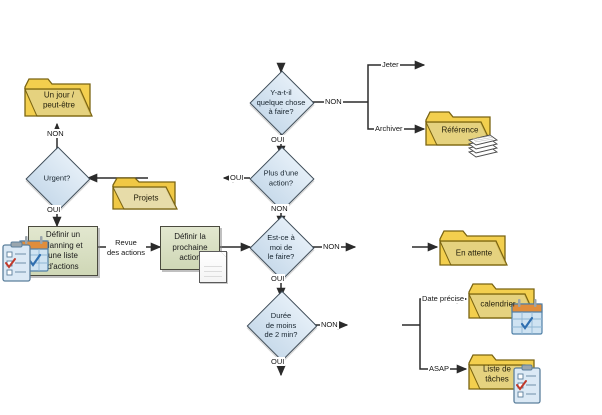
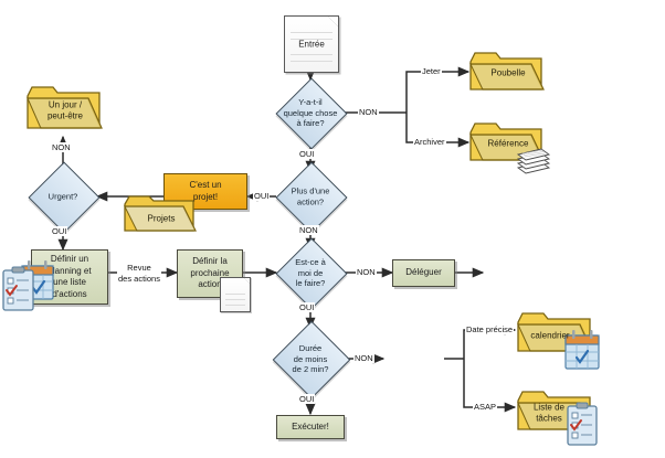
+ Entrée
  Y-a-t-il
  quelque chose
  à faire?
  Plus d'une
  action?
  Urgent?
  Est-ce à
  moi de
  le faire?
  Durée
  de moins
  de 2 min?
+ C'est un
+ projet!
  Projets
  Définir un
  lanning et
  une liste
  d'actions
  Définir la
  prochaine
  actio
+ Déléguer
+ Exécuter!
+ Poubelle
  Référence
  Un jour /
  peut-être
- En attente
  calendrier
  Liste de
  tâches
  NON
  OUI
  Jeter
  Archiver
  OUI
  NON
  NON
  OUI
  Revue
  des actions
  NON
  OUI
  NON
  OUI
  Date précise
  ASAP
